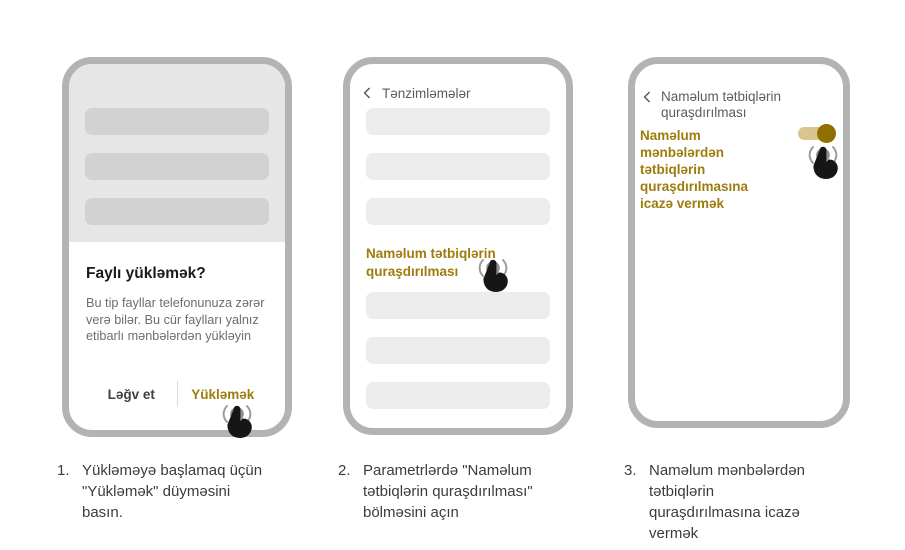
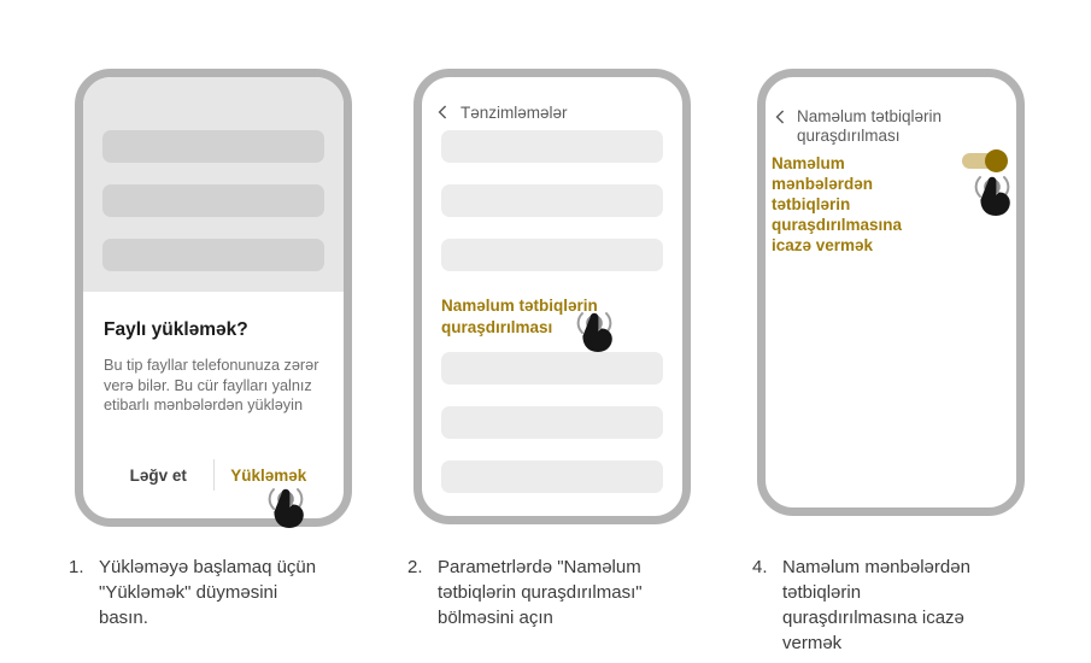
  Faylı yükləmək?
  Bu tip fayllar telefonunuza zərər
  verə bilər. Bu cür faylları yalnız
  etibarlı mənbələrdən yükləyin
  Ləğv et
  Yükləmək
  1.
  Yükləməyə başlamaq üçün
  "Yükləmək" düyməsini
  basın.
  Tənzimləmələr
  Naməlum tətbiqlərin
  quraşdırılması
  2.
  Parametrlərdə "Naməlum
  tətbiqlərin quraşdırılması"
  bölməsini açın
  Naməlum tətbiqlərin
  quraşdırılması
  Naməlum mənbələrdən
  tətbiqlərin quraşdırılmasına
  icazə vermək
- 3.
+ 4.
  Naməlum mənbələrdən
  tətbiqlərin
  quraşdırılmasına icazə
  vermək
